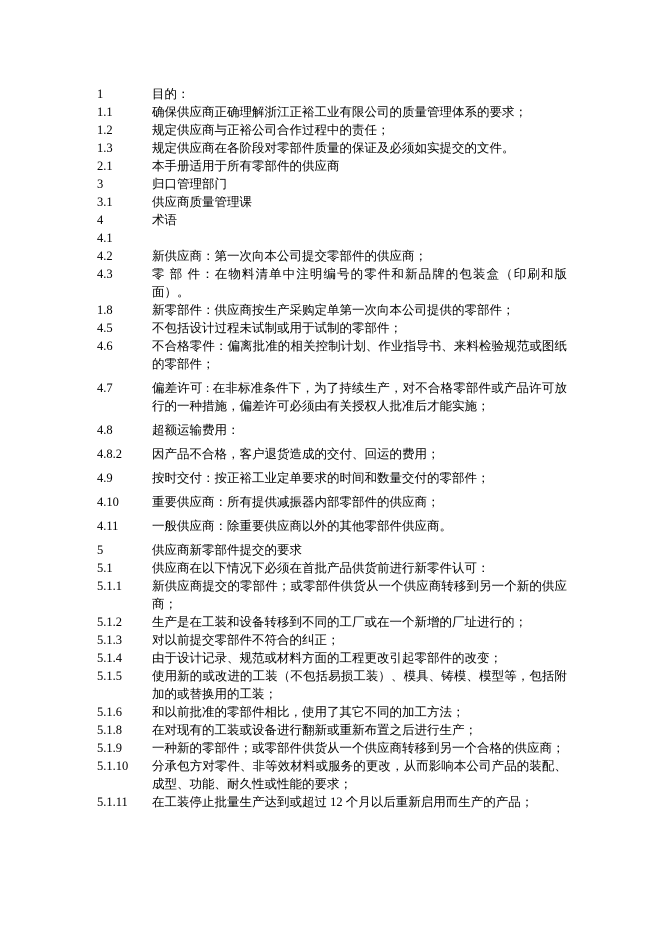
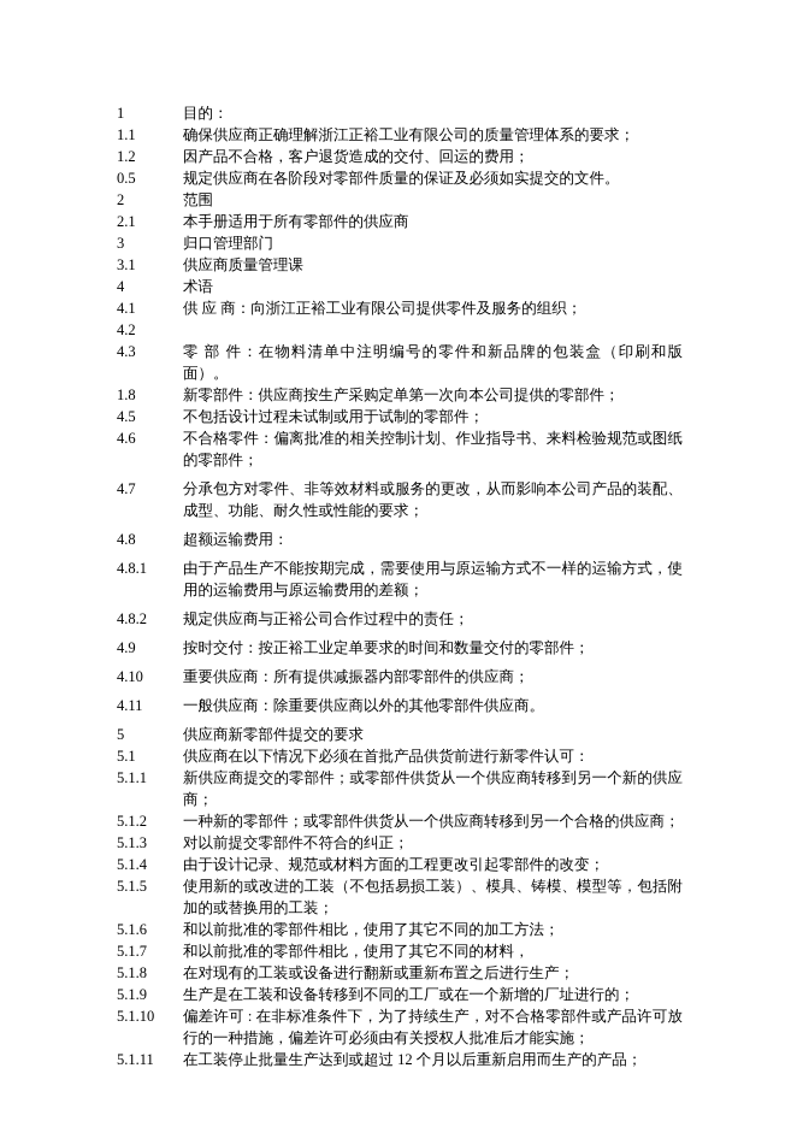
  1
  目的：
  1.1
  确保供应商正确理解浙江正裕工业有限公司的质量管理体系的要求；
  1.2
- 规定供应商与正裕公司合作过程中的责任；
+ 因产品不合格，客户退货造成的交付、回运的费用；
- 1.3
+ 0.5
  规定供应商在各阶段对零部件质量的保证及必须如实提交的文件。
+ 2
+ 范围
  2.1
  本手册适用于所有零部件的供应商
  3
  归口管理部门
  3.1
  供应商质量管理课
  4
  术语
  4.1
+ 供 应 商：向浙江正裕工业有限公司提供零件及服务的组织；
  4.2
- 新供应商：第一次向本公司提交零部件的供应商；
  4.3
  零 部 件：在物料清单中注明编号的零件和新品牌的包装盒（印刷和版面）。
  1.8
  新零部件：供应商按生产采购定单第一次向本公司提供的零部件；
  4.5
  不包括设计过程未试制或用于试制的零部件；
  4.6
  不合格零件：偏离批准的相关控制计划、作业指导书、来料检验规范或图纸的零部件；
  4.7
- 偏差许可 : 在非标准条件下，为了持续生产，对不合格零部件或产品许可放行的一种措施，偏差许可必须由有关授权人批准后才能实施；
+ 分承包方对零件、非等效材料或服务的更改，从而影响本公司产品的装配、成型、功能、耐久性或性能的要求；
  4.8
  超额运输费用：
+ 4.8.1
+ 由于产品生产不能按期完成，需要使用与原运输方式不一样的运输方式，使用的运输费用与原运输费用的差额；
  4.8.2
- 因产品不合格，客户退货造成的交付、回运的费用；
+ 规定供应商与正裕公司合作过程中的责任；
  4.9
  按时交付：按正裕工业定单要求的时间和数量交付的零部件；
  4.10
  重要供应商：所有提供减振器内部零部件的供应商；
  4.11
  一般供应商：除重要供应商以外的其他零部件供应商。
  5
  供应商新零部件提交的要求
  5.1
  供应商在以下情况下必须在首批产品供货前进行新零件认可：
  5.1.1
  新供应商提交的零部件；或零部件供货从一个供应商转移到另一个新的供应商；
  5.1.2
- 生产是在工装和设备转移到不同的工厂或在一个新增的厂址进行的；
+ 一种新的零部件；或零部件供货从一个供应商转移到另一个合格的供应商；
  5.1.3
  对以前提交零部件不符合的纠正；
  5.1.4
  由于设计记录、规范或材料方面的工程更改引起零部件的改变；
  5.1.5
  使用新的或改进的工装（不包括易损工装）、模具、铸模、模型等，包括附加的或替换用的工装；
  5.1.6
  和以前批准的零部件相比，使用了其它不同的加工方法；
+ 5.1.7
+ 和以前批准的零部件相比，使用了其它不同的材料，
  5.1.8
  在对现有的工装或设备进行翻新或重新布置之后进行生产；
  5.1.9
- 一种新的零部件；或零部件供货从一个供应商转移到另一个合格的供应商；
+ 生产是在工装和设备转移到不同的工厂或在一个新增的厂址进行的；
  5.1.10
- 分承包方对零件、非等效材料或服务的更改，从而影响本公司产品的装配、成型、功能、耐久性或性能的要求；
+ 偏差许可 : 在非标准条件下，为了持续生产，对不合格零部件或产品许可放行的一种措施，偏差许可必须由有关授权人批准后才能实施；
  5.1.11
  在工装停止批量生产达到或超过 12 个月以后重新启用而生产的产品；
